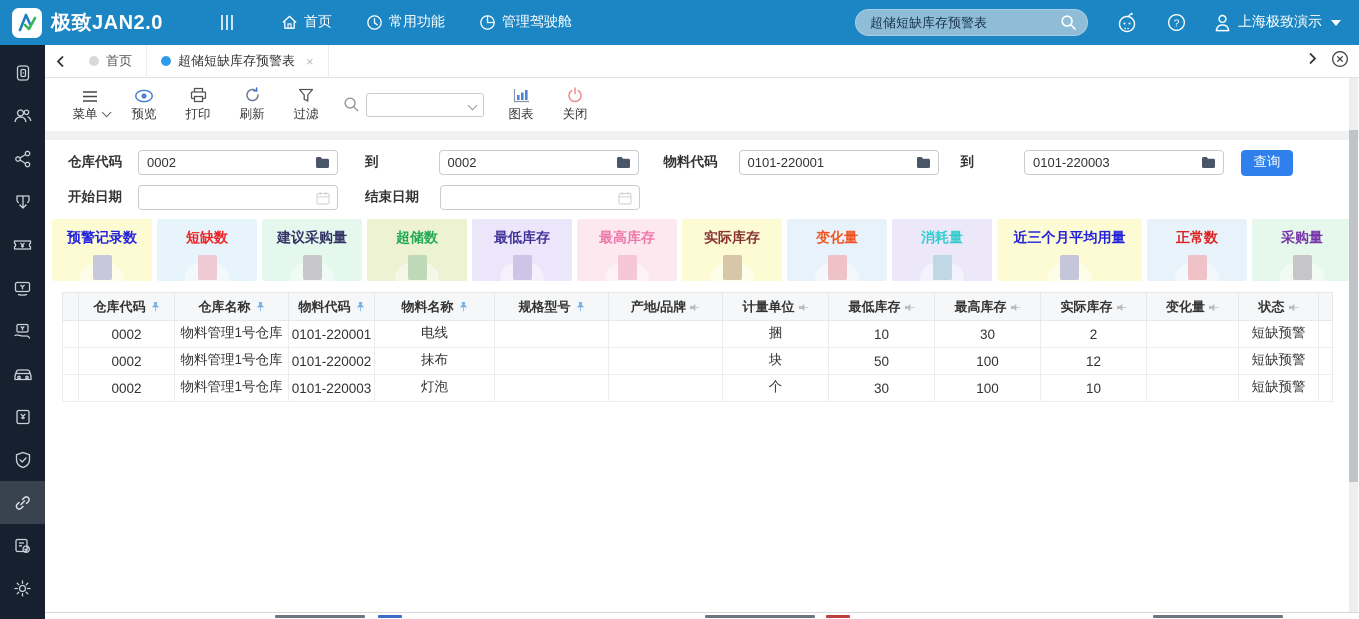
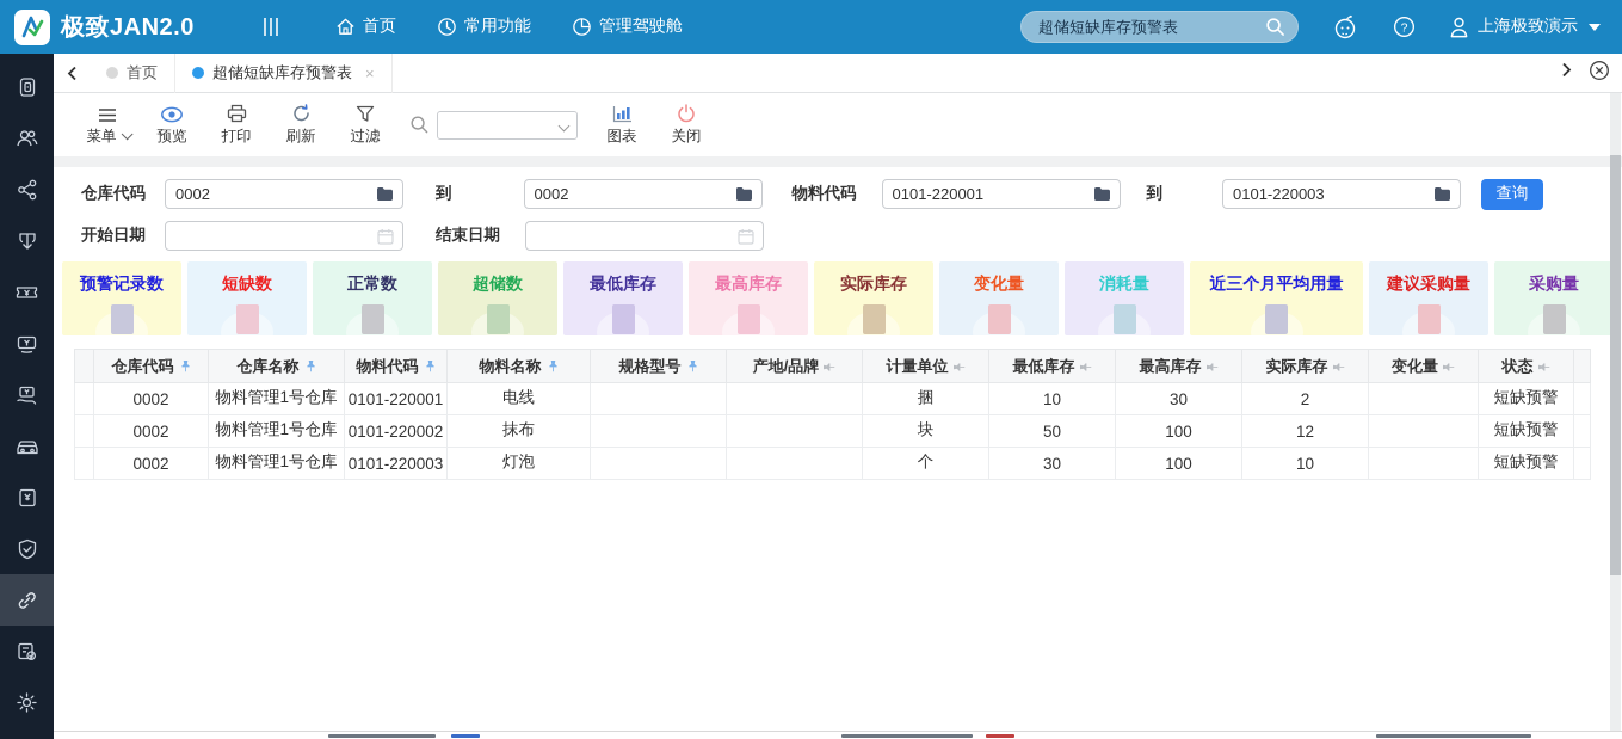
  极致JAN2.0
  首页
  常用功能
  管理驾驶舱
  超储短缺库存预警表
  ?
  上海极致演示
  首页
  超储短缺库存预警表
  ×
  菜单
  预览
  打印
  刷新
  过滤
  图表
  关闭
  仓库代码
  0002
  到
  0002
  物料代码
  0101-220001
  到
  0101-220003
  查询
  开始日期
  结束日期
  预警记录数
  短缺数
- 建议采购量
+ 正常数
  超储数
  最低库存
  最高库存
  实际库存
  变化量
  消耗量
  近三个月平均用量
- 正常数
+ 建议采购量
  采购量
  	仓库代码	仓库名称	物料代码	物料名称	规格型号	产地/品牌	计量单位	最低库存	最高库存	实际库存	变化量	状态
  	0002	物料管理1号仓库	0101-220001	电线			捆	10	30	2		短缺预警
  	0002	物料管理1号仓库	0101-220002	抹布			块	50	100	12		短缺预警
  	0002	物料管理1号仓库	0101-220003	灯泡			个	30	100	10		短缺预警
